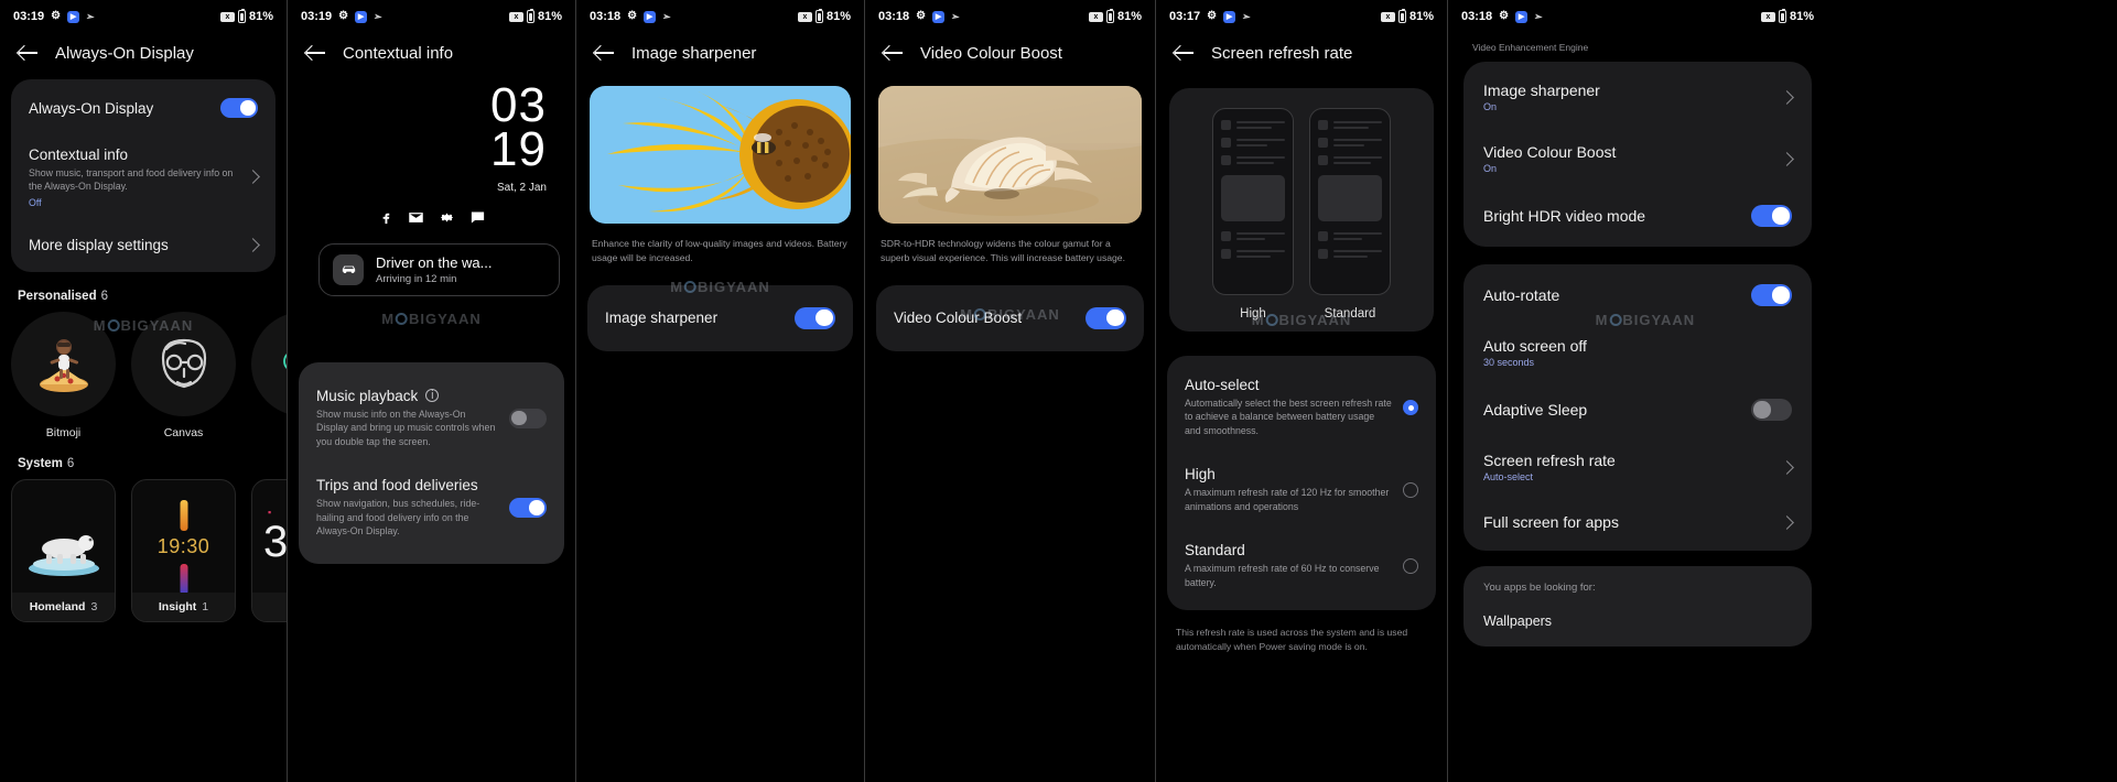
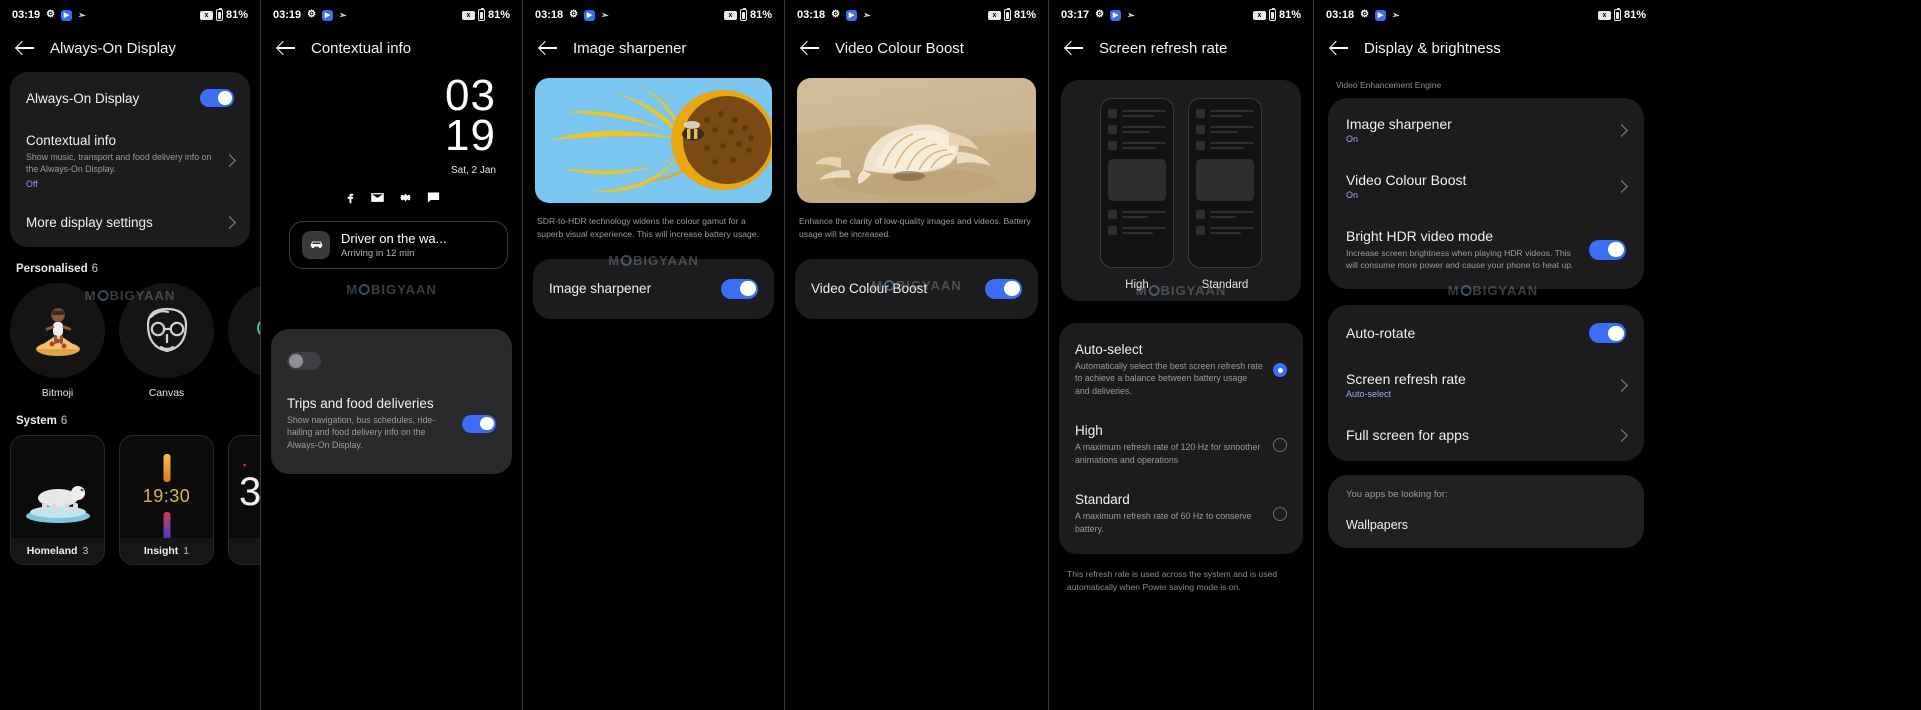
  03:19
  ⚙
  81%
  Always-On Display
  Always-On Display
  Contextual info
  Show music, transport and food delivery info on the Always-On Display.
  Off
  More display settings
  Personalised 6
  Bitmoji
  Canvas
  System 6
  Homeland
  3
  19:30
  Insight
  1
  3
  ▪
  M
  BIGYAAN
  03:19
  ⚙
  81%
  Contextual info
  03
  19
  Sat, 2 Jan
  Driver on the wa...
  Arriving in 12 min
  M
  BIGYAAN
- Music playback
- i
- Show music info on the Always-On Display and bring up music controls when you double tap the screen.
  Trips and food deliveries
  Show navigation, bus schedules, ride-hailing and food delivery info on the Always-On Display.
  03:18
  ⚙
  81%
  Image sharpener
- Enhance the clarity of low-quality images and videos. Battery usage will be increased.
+ SDR-to-HDR technology widens the colour gamut for a superb visual experience. This will increase battery usage.
  Image sharpener
  M
  BIGYAAN
  03:18
  ⚙
  81%
  Video Colour Boost
- SDR-to-HDR technology widens the colour gamut for a superb visual experience. This will increase battery usage.
+ Enhance the clarity of low-quality images and videos. Battery usage will be increased.
  Video Colour Boost
  M
  BIGYAAN
  03:17
  ⚙
  81%
  Screen refresh rate
  High
  Standard
  M
  BIGYAAN
  Auto-select
- Automatically select the best screen refresh rate to achieve a balance between battery usage and smoothness.
+ Automatically select the best screen refresh rate to achieve a balance between battery usage and deliveries.
  High
  A maximum refresh rate of 120 Hz for smoother animations and operations
  Standard
  A maximum refresh rate of 60 Hz to conserve battery.
  This refresh rate is used across the system and is used automatically when Power saving mode is on.
  03:18
  ⚙
  81%
+ Display & brightness
  Video Enhancement Engine
  Image sharpener
  On
  Video Colour Boost
  On
  Bright HDR video mode
+ Increase screen brightness when playing HDR videos. This will consume more power and cause your phone to heat up.
  Auto-rotate
- Auto screen off
- 30 seconds
- Adaptive Sleep
  Screen refresh rate
  Auto-select
  Full screen for apps
  You apps be looking for:
  Wallpapers
  M
  BIGYAAN
